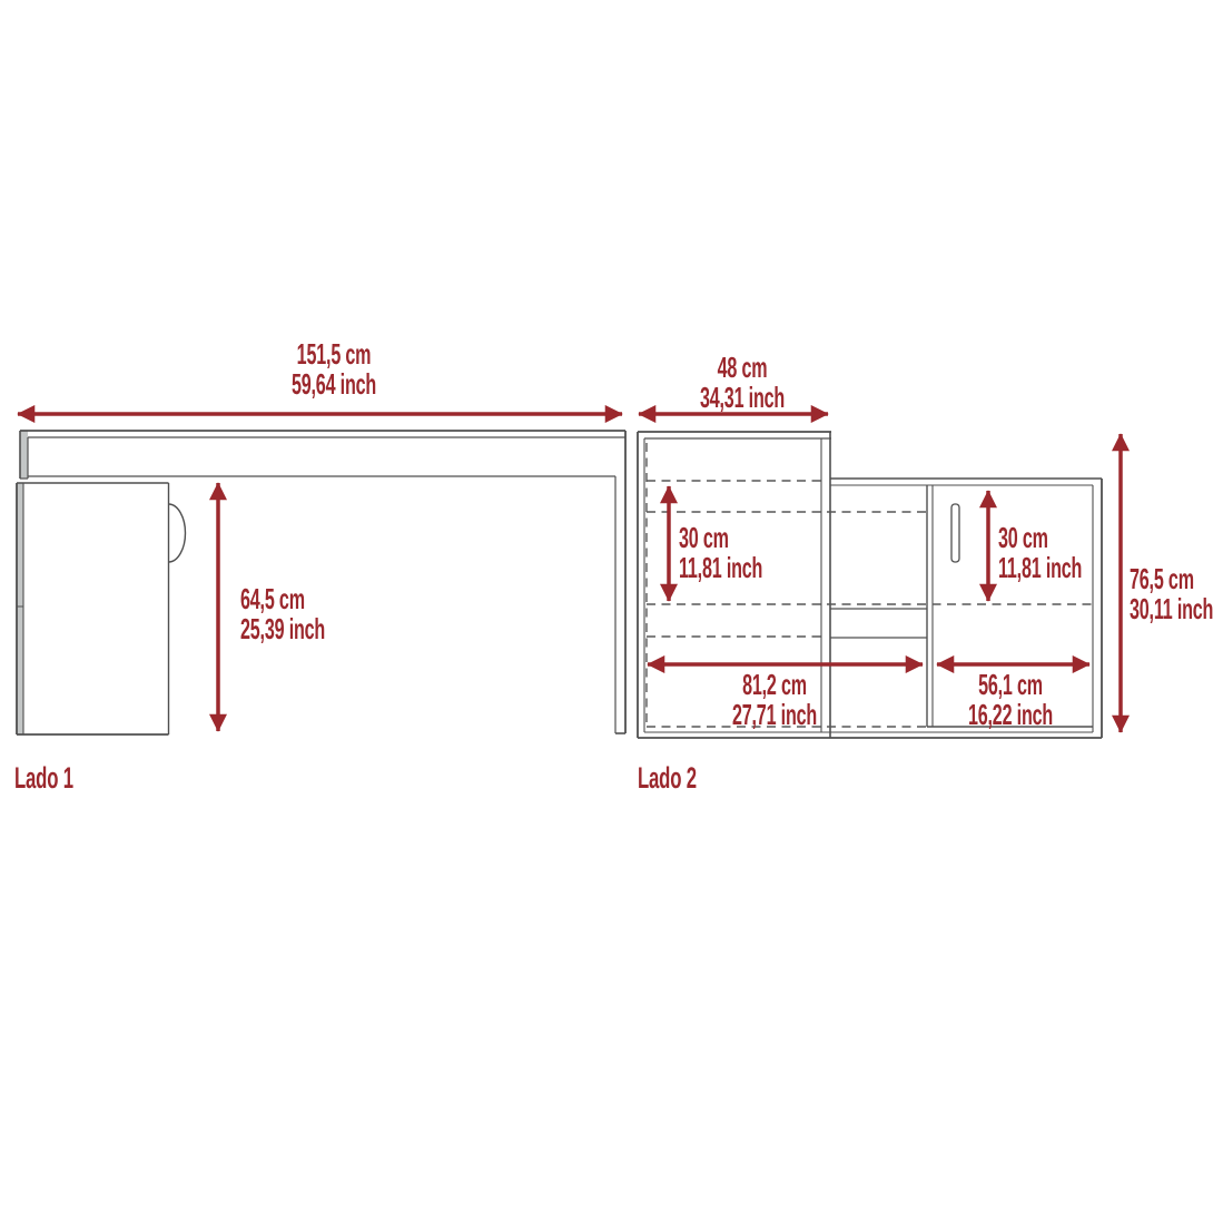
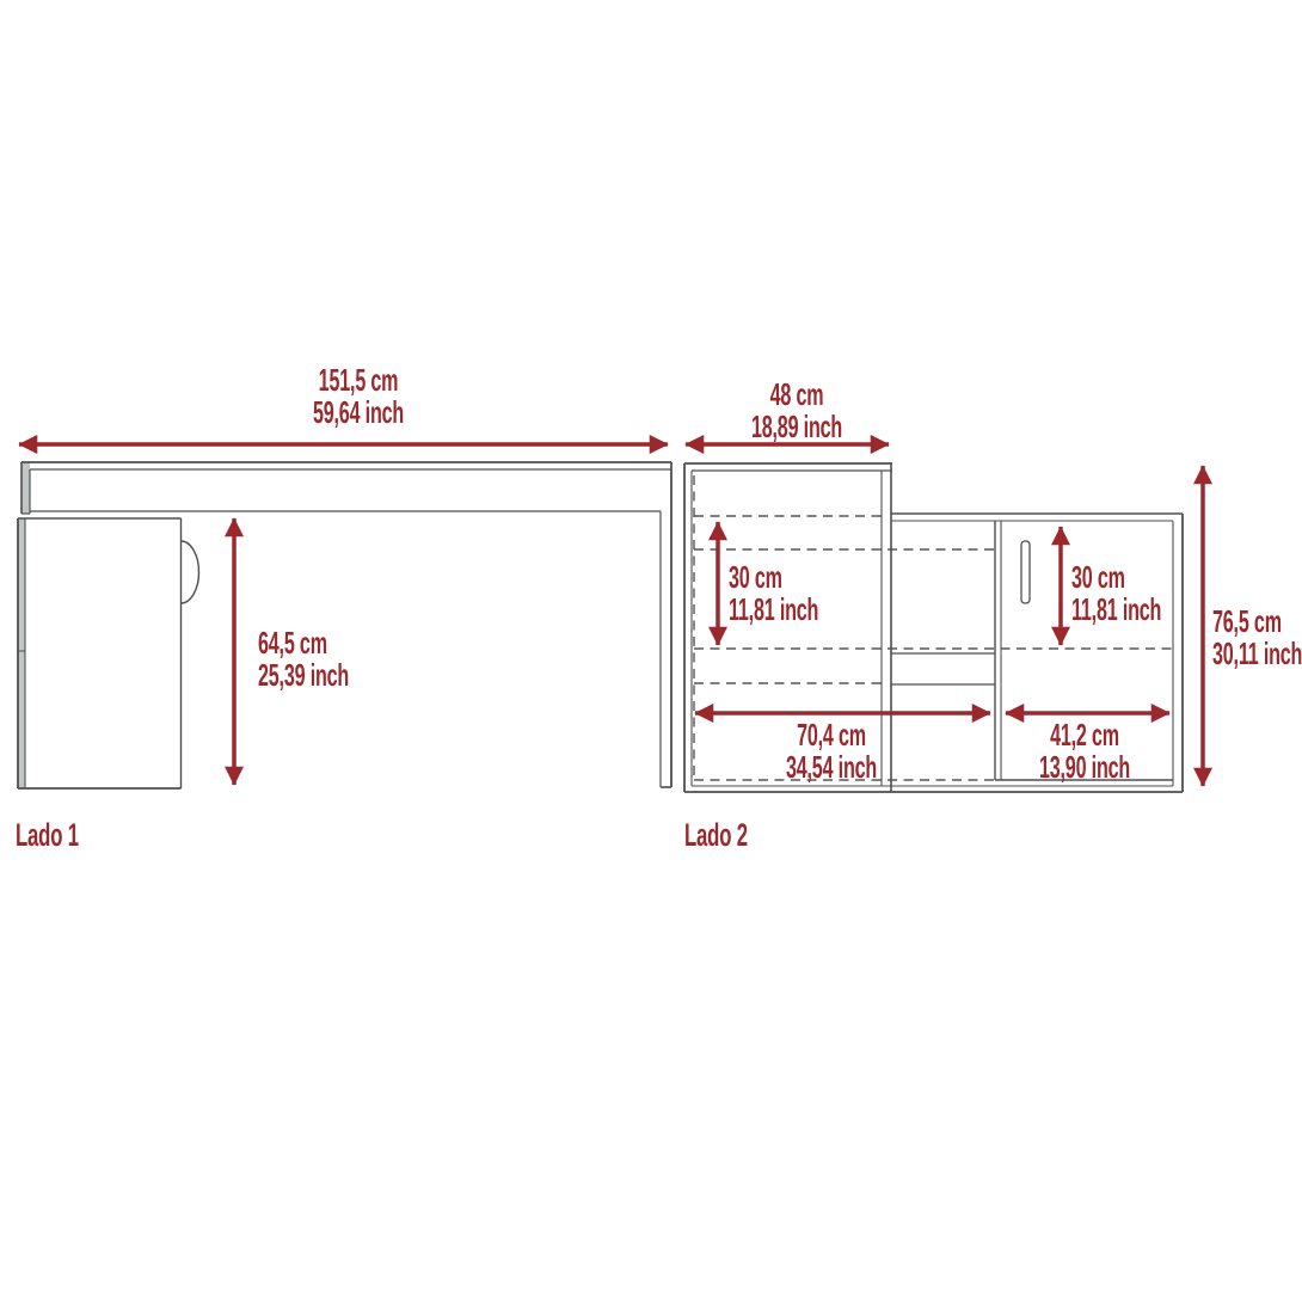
  151,5 cm
  59,64 inch
  48 cm
- 34,31 inch
+ 18,89 inch
  64,5 cm
  25,39 inch
  30 cm
  11,81 inch
  30 cm
  11,81 inch
- 81,2 cm
+ 70,4 cm
- 27,71 inch
+ 34,54 inch
- 56,1 cm
+ 41,2 cm
- 16,22 inch
+ 13,90 inch
  76,5 cm
  30,11 inch
  Lado 1
  Lado 2
